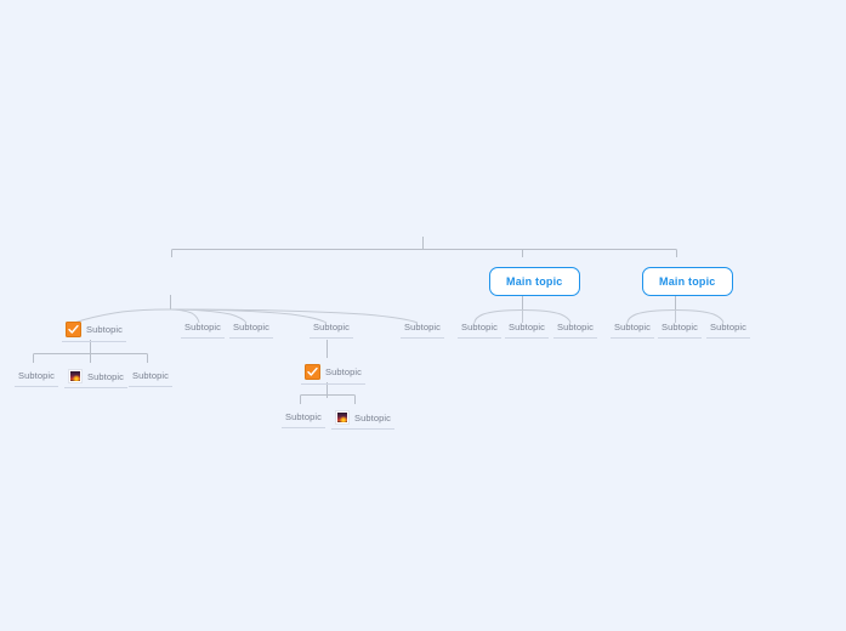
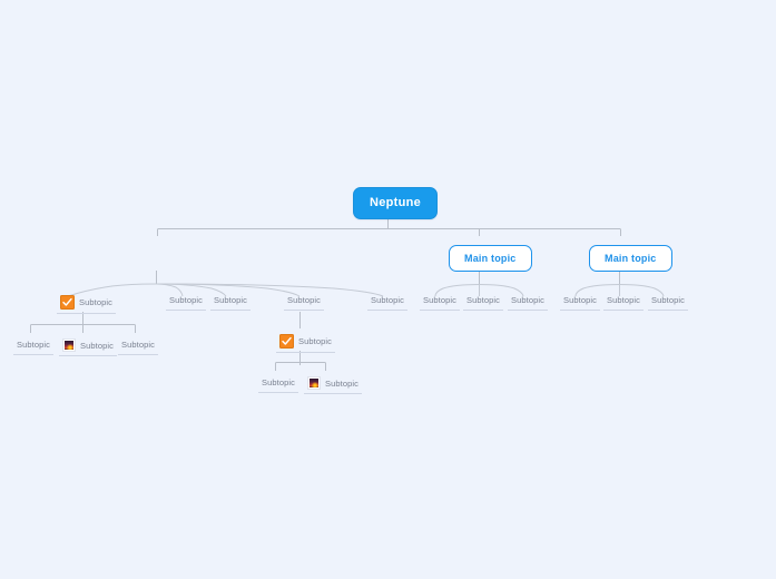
+ Neptune
  Main topic
  Main topic
  Subtopic
  Subtopic
  Subtopic
  Subtopic
  Subtopic
  Subtopic
  Subtopic
  Subtopic
  Subtopic
  Subtopic
  Subtopic
  Subtopic
  Subtopic
  Subtopic
  Subtopic
  Subtopic
  Subtopic
